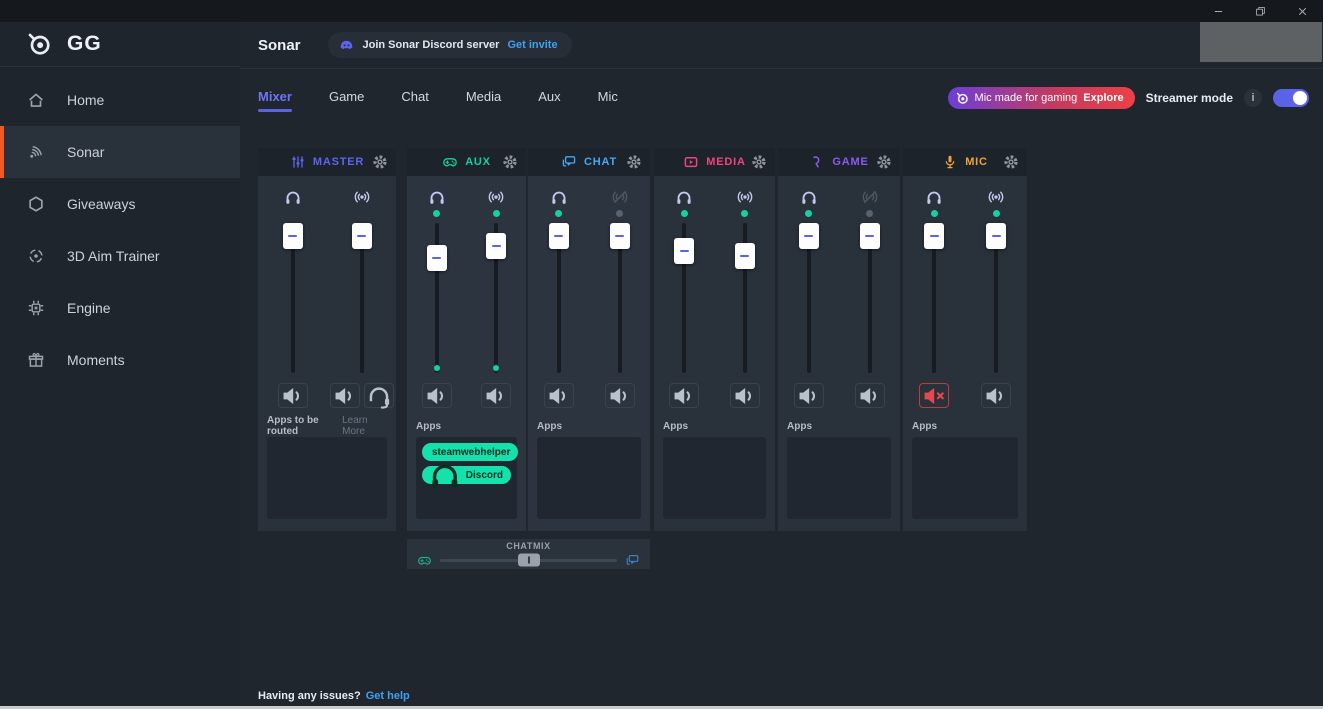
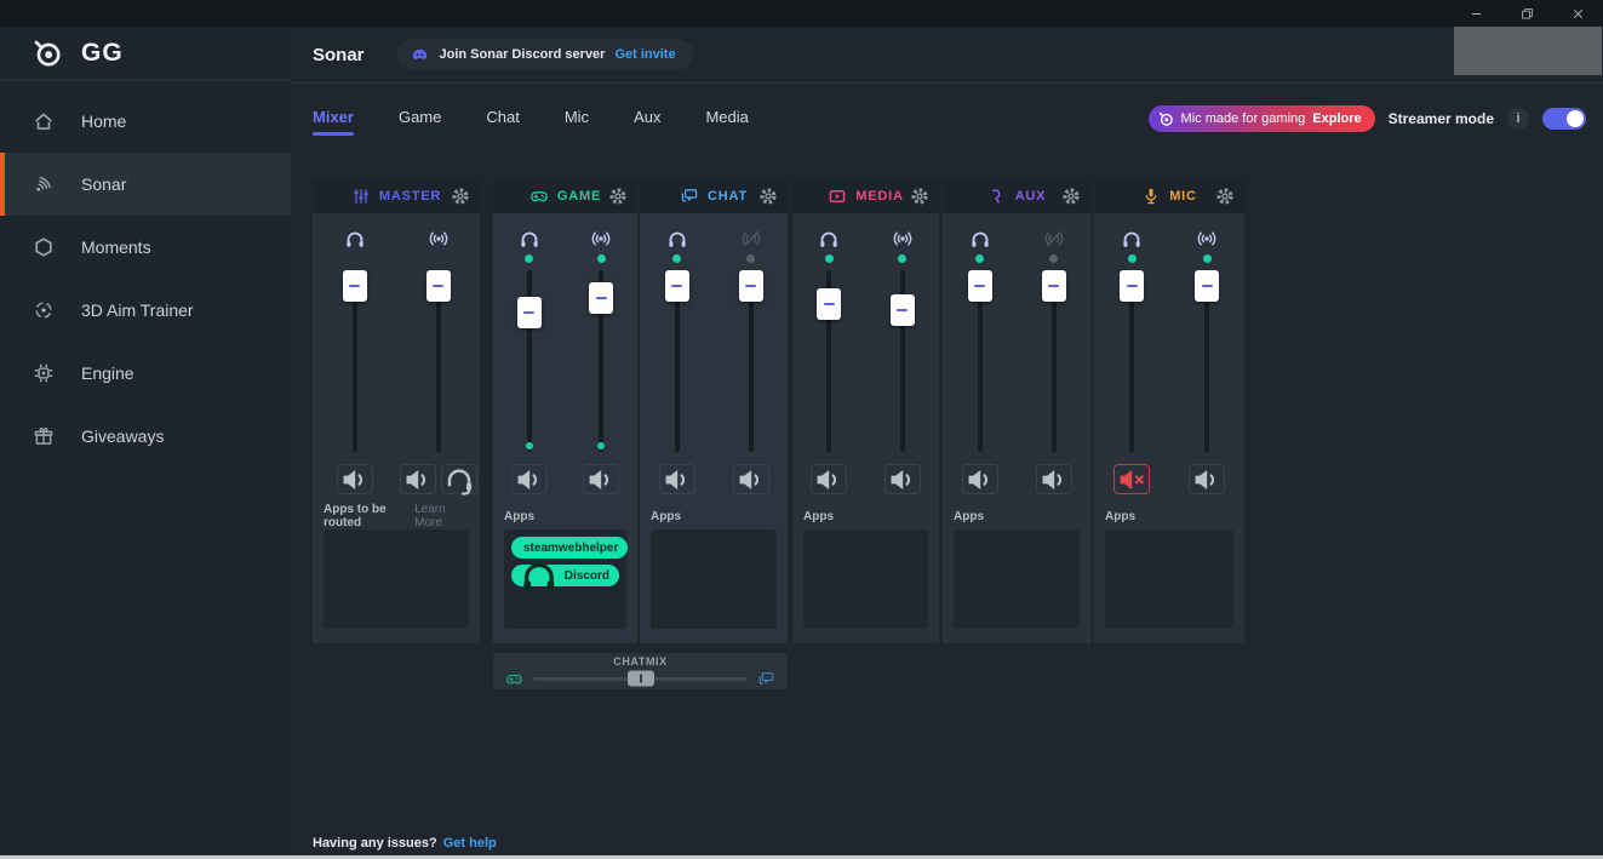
  GG
  Home
  Sonar
- Giveaways
+ Moments
  3D Aim Trainer
  Engine
- Moments
+ Giveaways
  Sonar
  Join Sonar Discord server
  Get invite
  Mixer
  Game
  Chat
- Media
+ Mic
  Aux
- Mic
+ Media
  Mic made for gaming
  Explore
  Streamer mode
  i
  MASTER
  Apps to be routed
  Learn More
- AUX
+ GAME
  Apps
  steamwebhelper
  Discord
  CHAT
  Apps
  CHATMIX
  MEDIA
  Apps
- GAME
+ AUX
  Apps
  MIC
  Apps
  Having any issues? Get help
